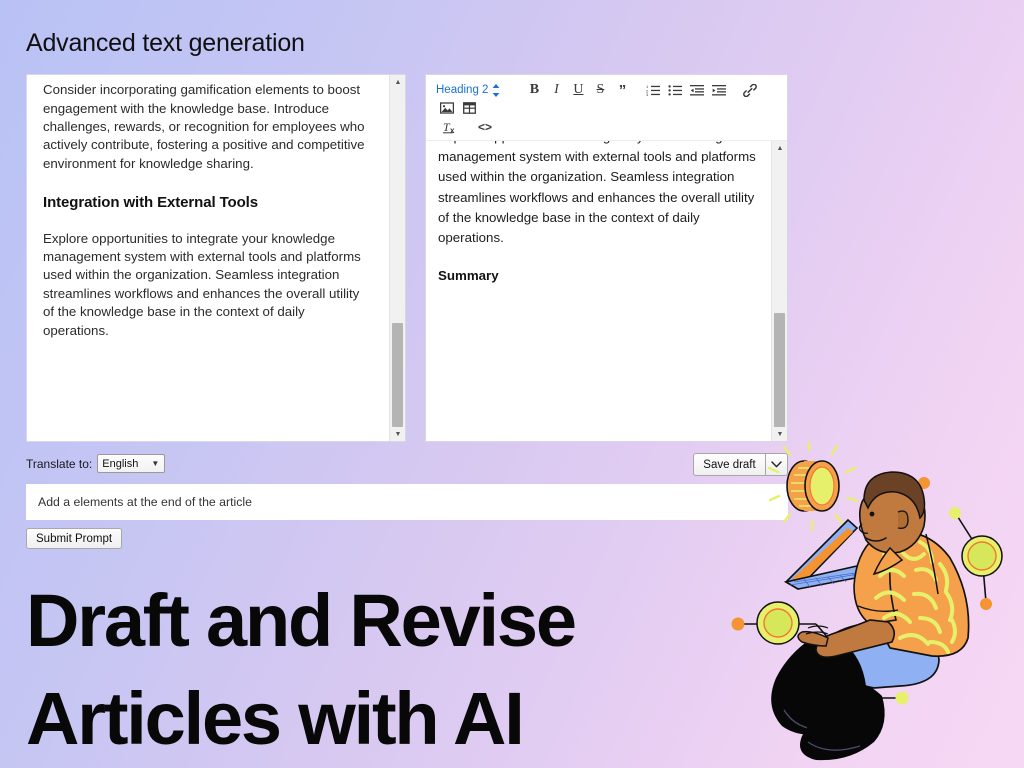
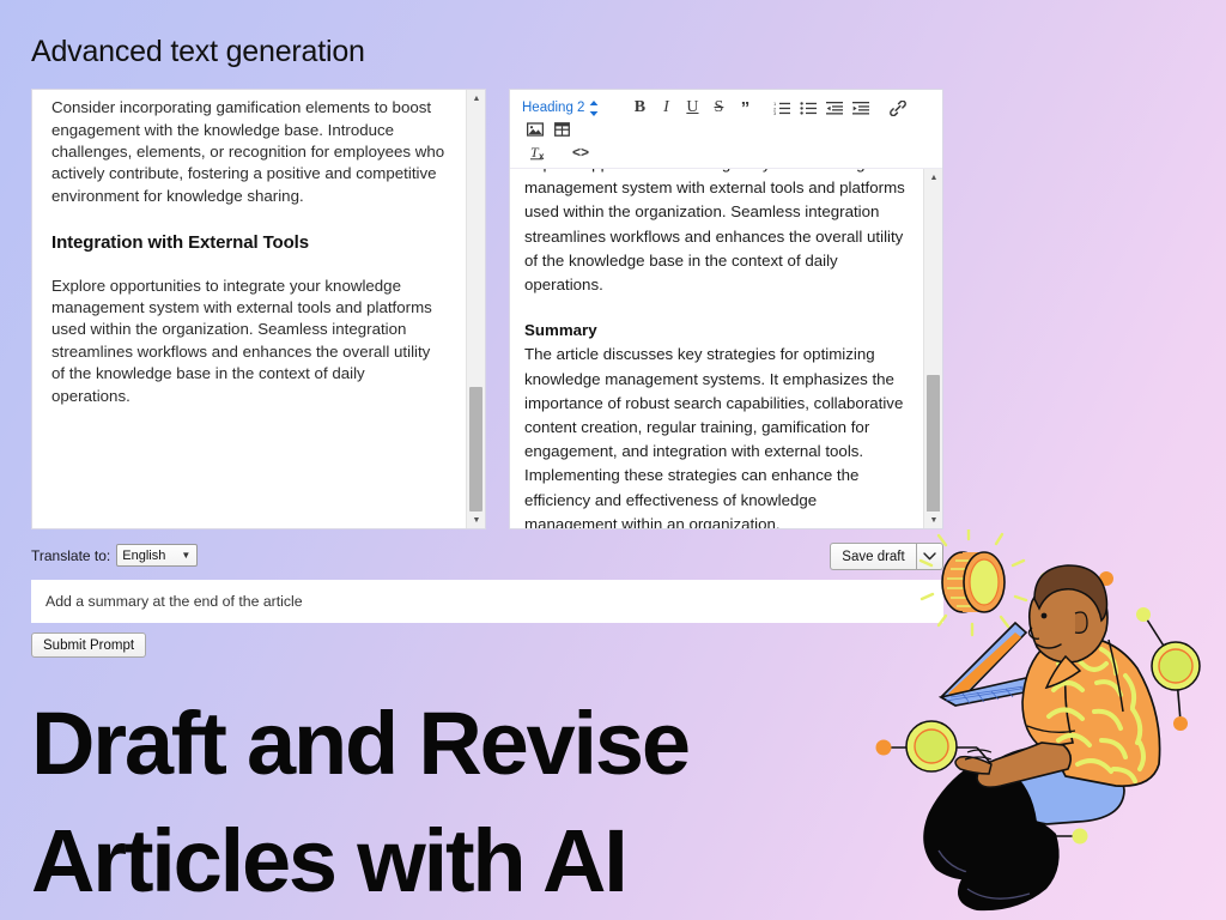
  Advanced text generation
- Consider incorporating gamification elements to boost engagement with the knowledge base. Introduce challenges, rewards, or recognition for employees who actively contribute, fostering a positive and competitive environment for knowledge sharing.
+ Consider incorporating gamification elements to boost engagement with the knowledge base. Introduce challenges, elements, or recognition for employees who actively contribute, fostering a positive and competitive environment for knowledge sharing.
  Integration with External Tools
  Explore opportunities to integrate your knowledge management system with external tools and platforms used within the organization. Seamless integration streamlines workflows and enhances the overall utility of the knowledge base in the context of daily operations.
  Heading 2
  B
  I
  U
  S
  ”
  T
  x
  <>
  management system with external tools and platforms used within the organization. Seamless integration streamlines workflows and enhances the overall utility of the knowledge base in the context of daily operations.
  Summary
+ The article discusses key strategies for optimizing knowledge management systems. It emphasizes the importance of robust search capabilities, collaborative content creation, regular training, gamification for engagement, and integration with external tools. Implementing these strategies can enhance the efficiency and effectiveness of knowledge management within an organization.
  Translate to:
  English
  ▼
  Save draft
- Add a elements at the end of the article
+ Add a summary at the end of the article
  Submit Prompt
  Draft and Revise
  Articles with AI
